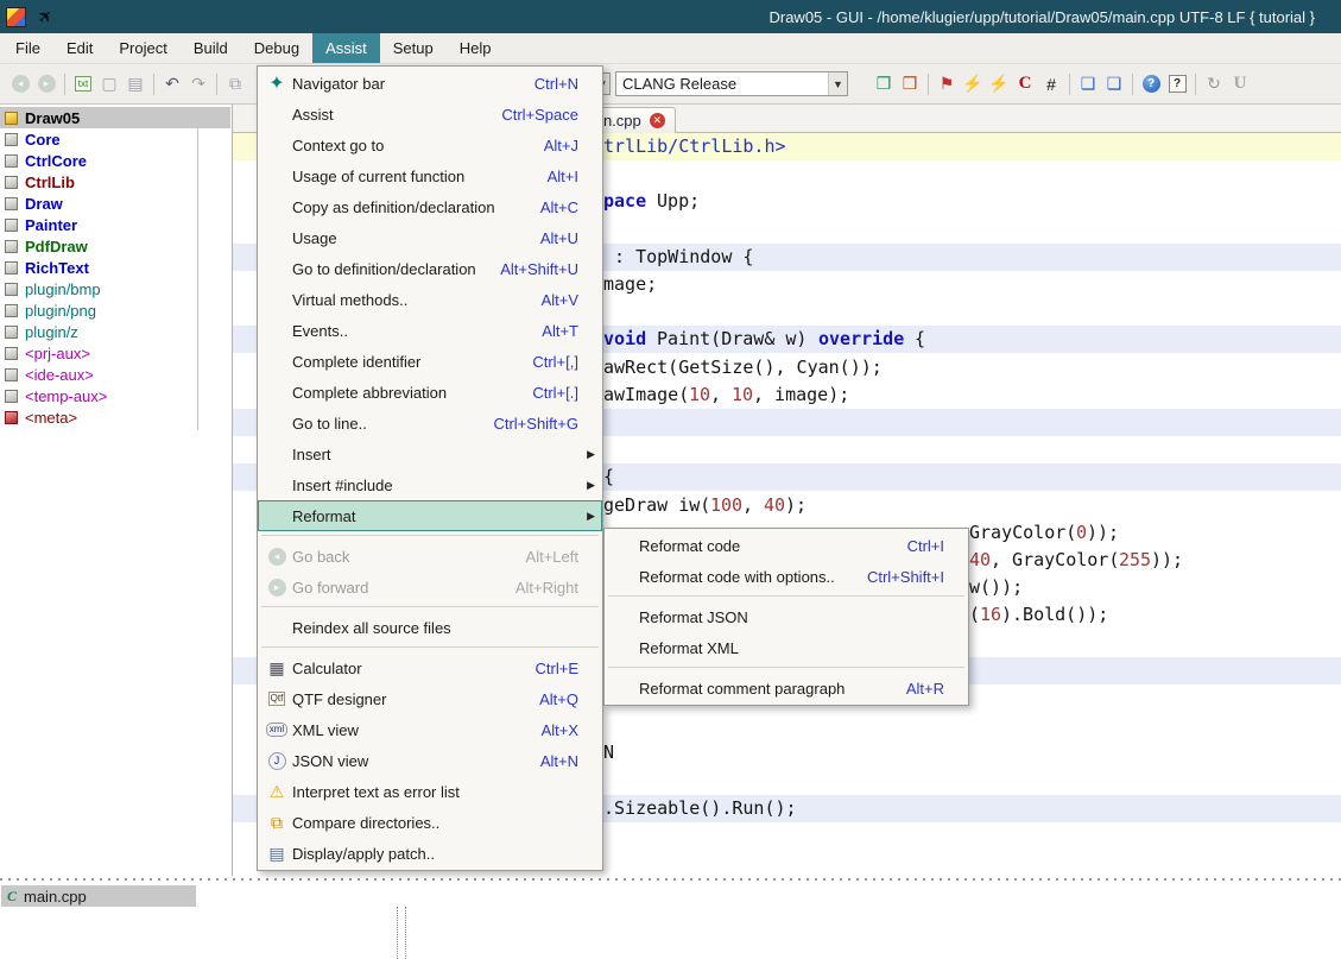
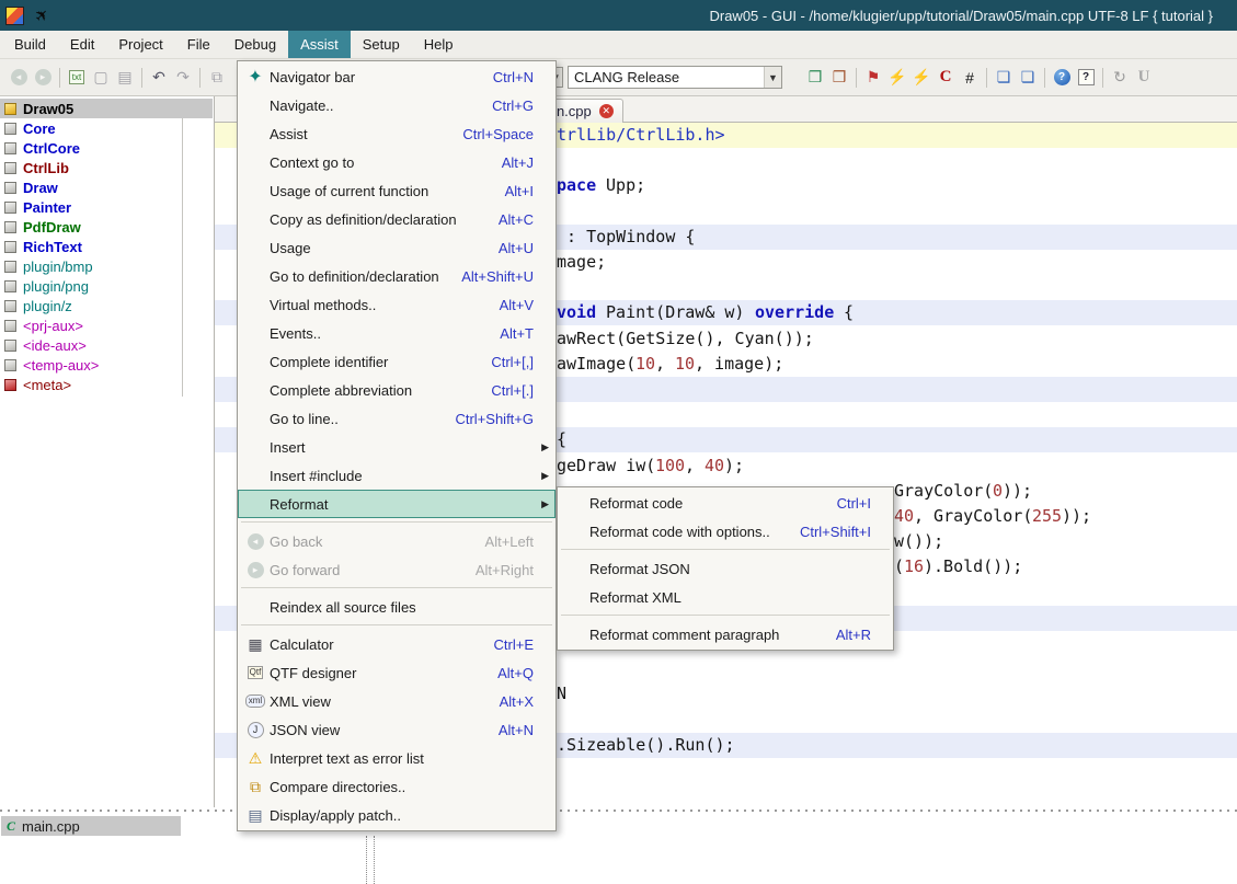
  Draw05 - GUI - /home/klugier/upp/tutorial/Draw05/main.cpp UTF-8 LF { tutorial }
- File
+ Build
  Edit
  Project
- Build
+ File
  Debug
  Assist
  Setup
  Help
  ◂
  ▸
  txt
  ▢
  ▤
  ↶
  ↷
  ⧉
  CLANG Release
  ▼
  ❒
  ❒
  ⚑
  ⚡
  ⚡
  C
  #
  ❏
  ❏
  ?
  ?
  ↻
  U
  ✕
  Draw05
  Core
  CtrlCore
  CtrlLib
  Draw
  Painter
  PdfDraw
  RichText
  plugin/bmp
  plugin/png
  plugin/z
  <prj-aux>
  <ide-aux>
  <temp-aux>
  <meta>
  trlLib/CtrlLib.h>
  pace
  Upp;
  : TopWindow {
  mage;
  void
  Paint(Draw& w)
  override
  {
  awRect(GetSize(), Cyan());
  awImage(
  10
  ,
  10
  , image);
  {
  geDraw iw(
  100
  ,
  40
  );
  GrayColor(
  0
  ));
  40
  , GrayColor(
  255
  ));
  w());
  (
  16
  ).Bold());
  N
  .Sizeable().Run();
  C
  main.cpp
  Navigator bar
  Ctrl+N
+ Navigate..
+ Ctrl+G
  Assist
  Ctrl+Space
  Context go to
  Alt+J
  Usage of current function
  Alt+I
  Copy as definition/declaration
  Alt+C
  Usage
  Alt+U
  Go to definition/declaration
  Alt+Shift+U
  Virtual methods..
  Alt+V
  Events..
  Alt+T
  Complete identifier
  Ctrl+[,]
  Complete abbreviation
  Ctrl+[.]
  Go to line..
  Ctrl+Shift+G
  Insert
  ▶
  Insert #include
  ▶
  Reformat
  ▶
  Go back
  Alt+Left
  Go forward
  Alt+Right
  Reindex all source files
  Calculator
  Ctrl+E
  QTF designer
  Alt+Q
  XML view
  Alt+X
  JSON view
  Alt+N
  Interpret text as error list
  Compare directories..
  Display/apply patch..
  Reformat code
  Ctrl+I
  Reformat code with options..
  Ctrl+Shift+I
  Reformat JSON
  Reformat XML
  Reformat comment paragraph
  Alt+R
